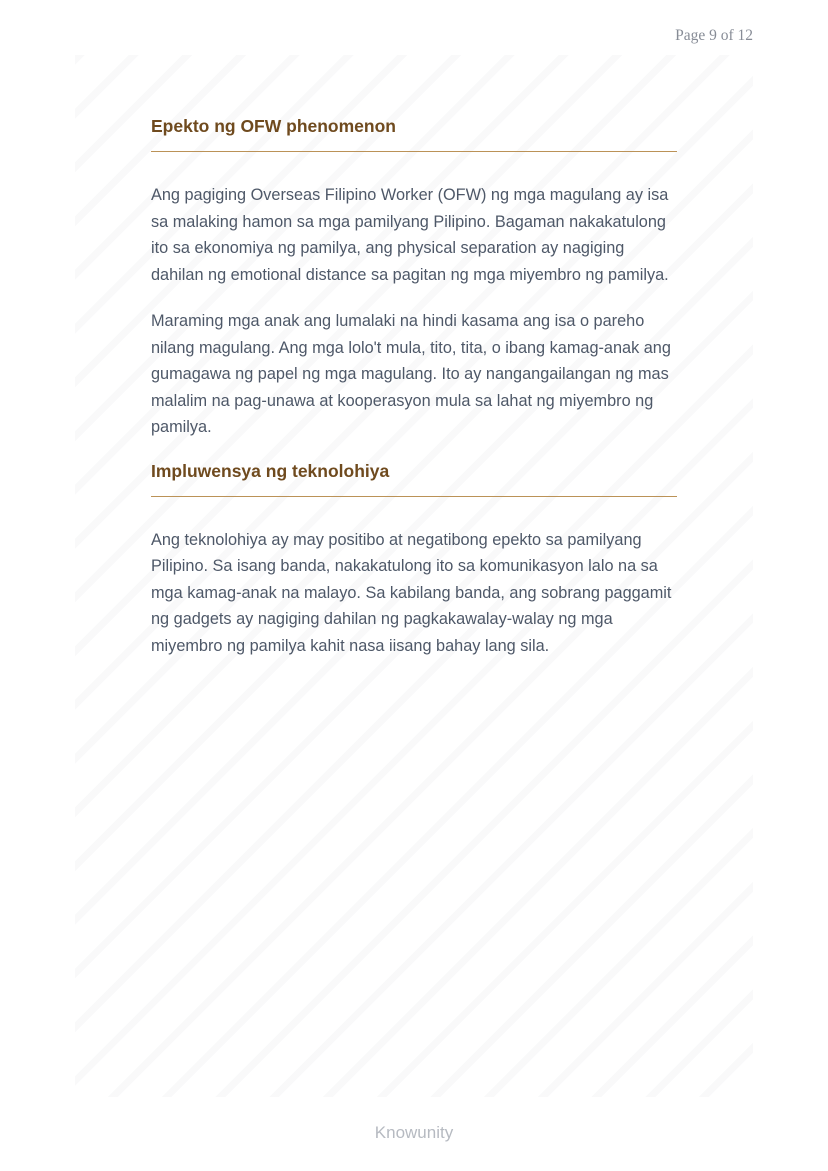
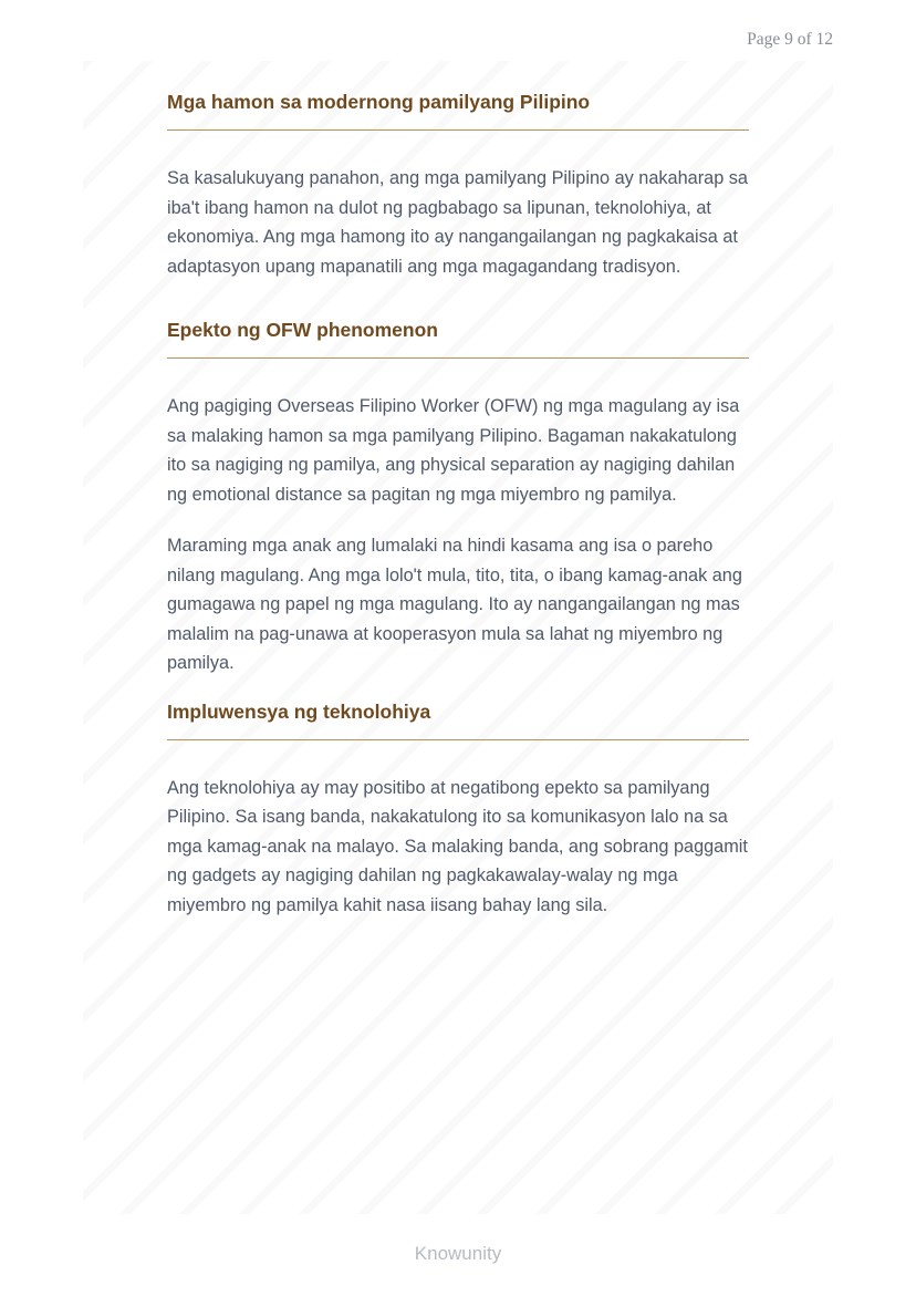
  Page 9 of 12
+ Mga hamon sa modernong pamilyang Pilipino
+ Sa kasalukuyang panahon, ang mga pamilyang Pilipino ay nakaharap sa iba't ibang hamon na dulot ng pagbabago sa lipunan, teknolohiya, at ekonomiya. Ang mga hamong ito ay nangangailangan ng pagkakaisa at adaptasyon upang mapanatili ang mga magagandang tradisyon.
  Epekto ng OFW phenomenon
- Ang pagiging Overseas Filipino Worker (OFW) ng mga magulang ay isa sa malaking hamon sa mga pamilyang Pilipino. Bagaman nakakatulong ito sa ekonomiya ng pamilya, ang physical separation ay nagiging dahilan ng emotional distance sa pagitan ng mga miyembro ng pamilya.
+ Ang pagiging Overseas Filipino Worker (OFW) ng mga magulang ay isa sa malaking hamon sa mga pamilyang Pilipino. Bagaman nakakatulong ito sa nagiging ng pamilya, ang physical separation ay nagiging dahilan ng emotional distance sa pagitan ng mga miyembro ng pamilya.
  Maraming mga anak ang lumalaki na hindi kasama ang isa o pareho nilang magulang. Ang mga lolo't mula, tito, tita, o ibang kamag-anak ang gumagawa ng papel ng mga magulang. Ito ay nangangailangan ng mas malalim na pag-unawa at kooperasyon mula sa lahat ng miyembro ng pamilya.
  Impluwensya ng teknolohiya
- Ang teknolohiya ay may positibo at negatibong epekto sa pamilyang Pilipino. Sa isang banda, nakakatulong ito sa komunikasyon lalo na sa mga kamag-anak na malayo. Sa kabilang banda, ang sobrang paggamit ng gadgets ay nagiging dahilan ng pagkakawalay-walay ng mga miyembro ng pamilya kahit nasa iisang bahay lang sila.
+ Ang teknolohiya ay may positibo at negatibong epekto sa pamilyang Pilipino. Sa isang banda, nakakatulong ito sa komunikasyon lalo na sa mga kamag-anak na malayo. Sa malaking banda, ang sobrang paggamit ng gadgets ay nagiging dahilan ng pagkakawalay-walay ng mga miyembro ng pamilya kahit nasa iisang bahay lang sila.
  Knowunity
